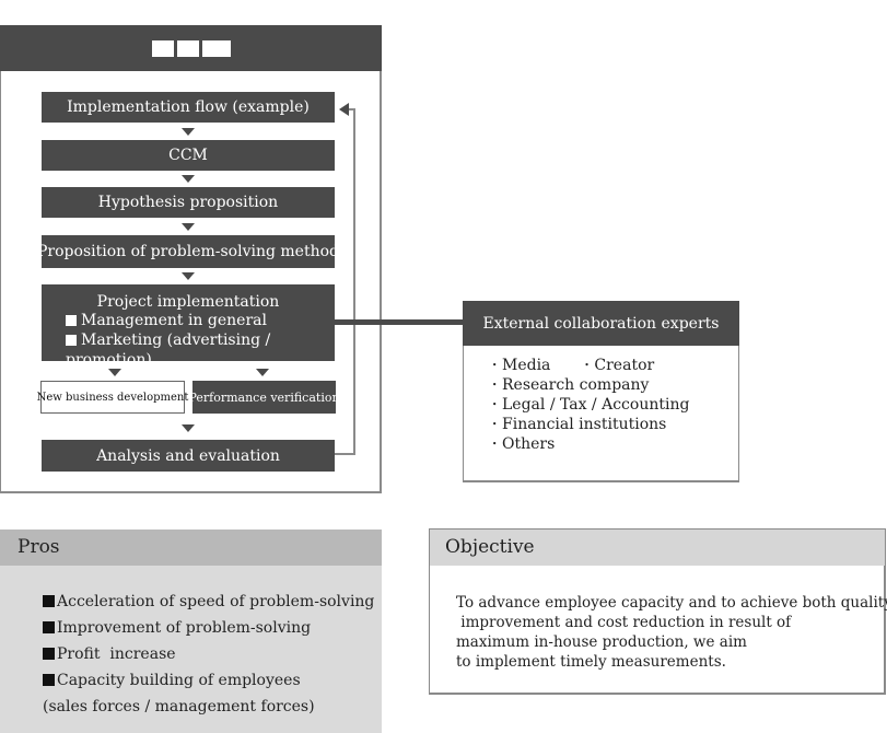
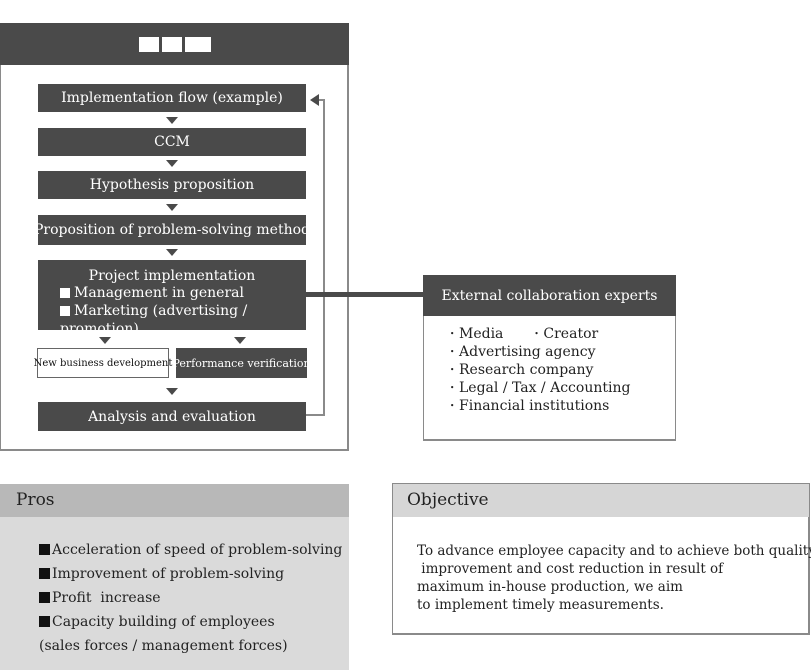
  Implementation flow (example)
  CCM
  Hypothesis proposition
  Proposition of problem-solving method
  Project implementation
  Management in general
  Marketing (advertising / promotion)
  New business development
  Performance verificatio
  Analysis and evaluation
  External collaboration experts
  ・Media ・Creator
+ ・Advertising agency
  ・Research company
  ・Legal / Tax / Accounting
  ・Financial institutions
- ・Others
  Pros
  Acceleration of speed of problem-solving
  Improvement of problem-solving
  Profit increase
  Capacity building of employees
  (sales forces / management forces)
  Objective
  To advance employee capacity and to achieve both qualit
  improvement and cost reduction in result of
  maximum in-house production, we aim
  to implement timely measurements.
